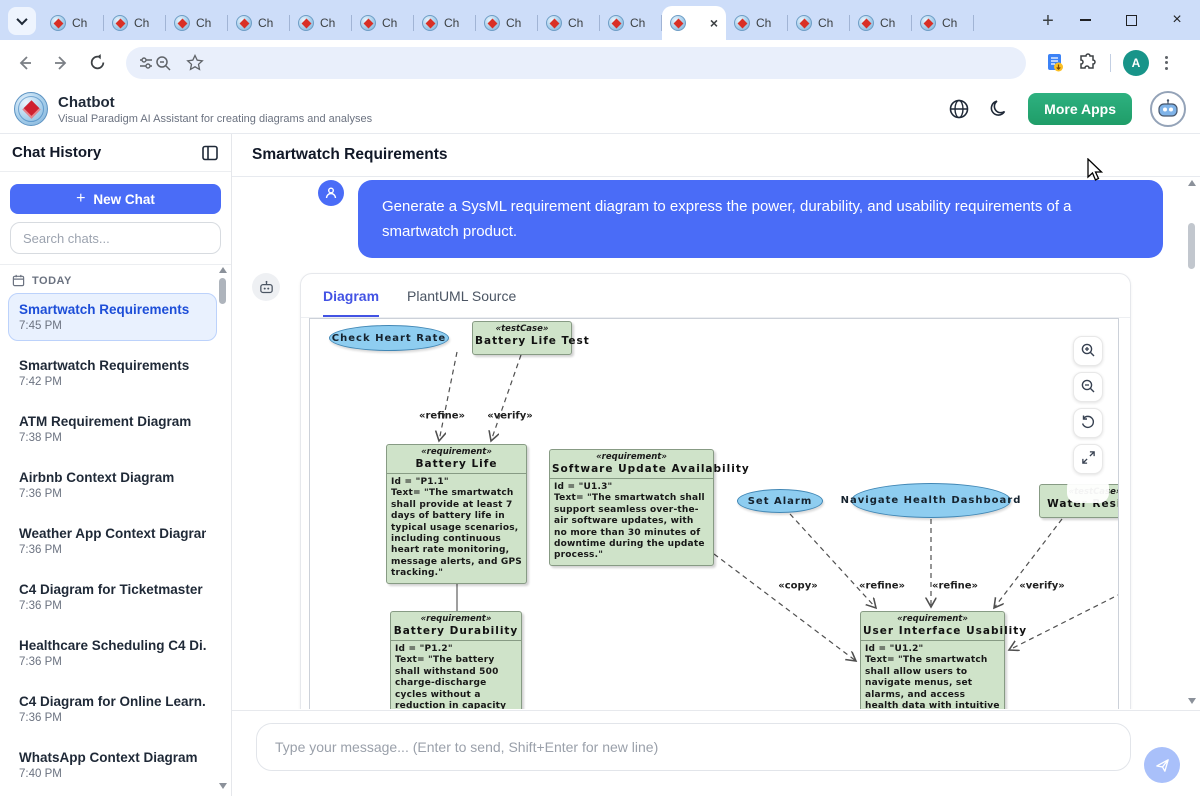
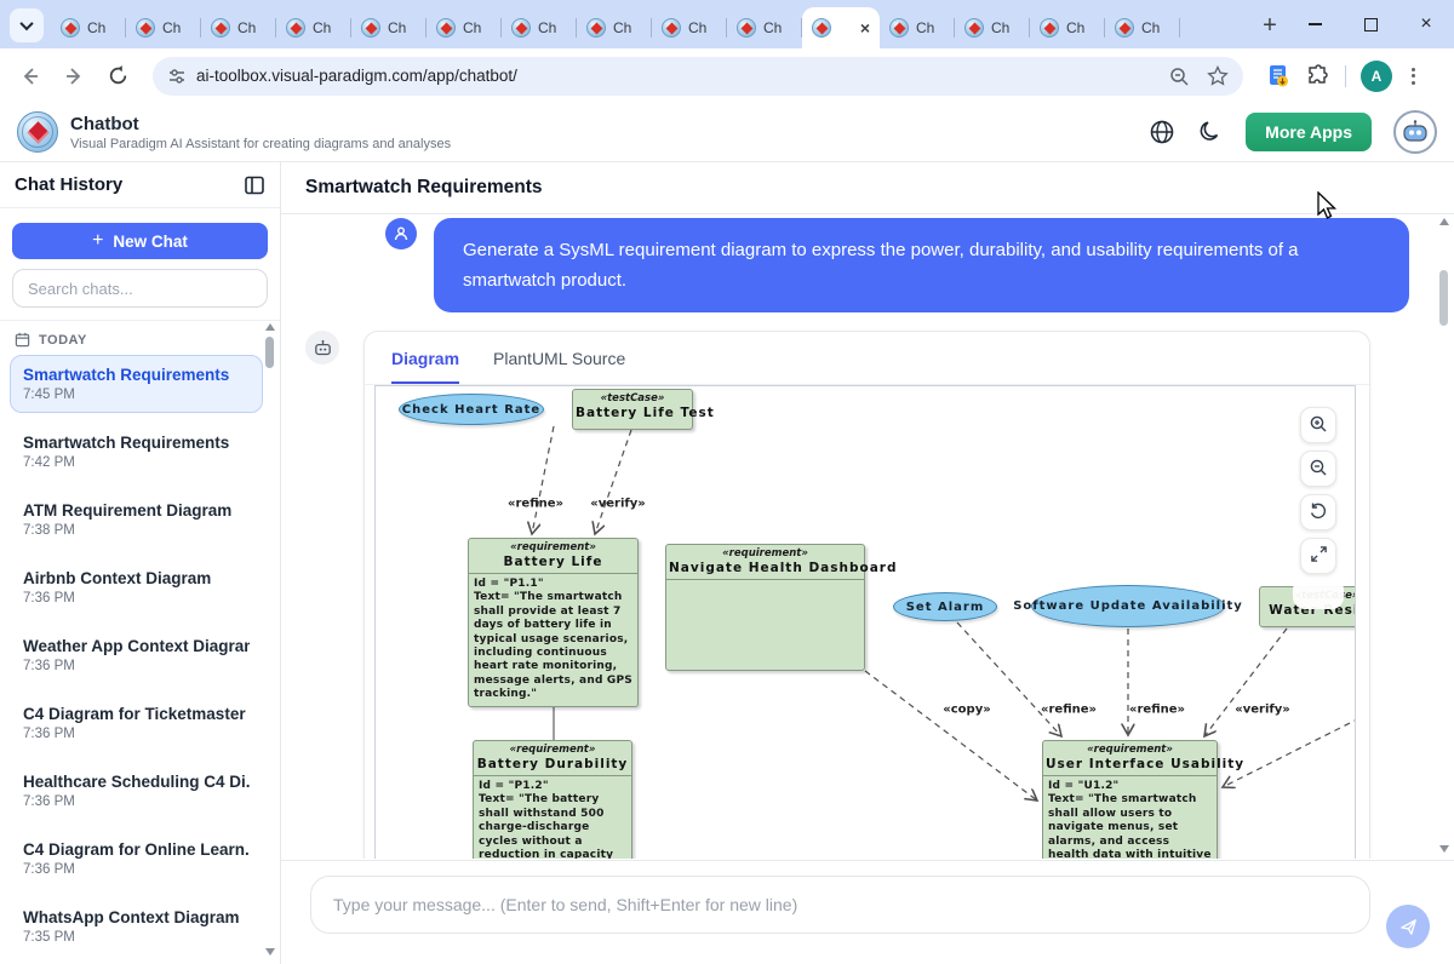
  Ch
  Ch
  Ch
  Ch
  Ch
  Ch
  Ch
  Ch
  Ch
  Ch
  ×
  Ch
  Ch
  Ch
  Ch
  +
  ×
+ ai-toolbox.visual-paradigm.com/app/chatbot/
  A
  Chatbot
  Visual Paradigm AI Assistant for creating diagrams and analyses
  More Apps
  Chat History
  +
  New Chat
  Search chats...
  TODAY
  Smartwatch Requirements
  7:45 PM
  Smartwatch Requirements
  7:42 PM
  ATM Requirement Diagram
  7:38 PM
  Airbnb Context Diagram
  7:36 PM
  Weather App Context Diagra
  7:36 PM
  C4 Diagram for Ticketmaster
  7:36 PM
  Healthcare Scheduling C4 Di.
  7:36 PM
  C4 Diagram for Online Learn.
  7:36 PM
  WhatsApp Context Diagram
- 7:40 PM
+ 7:35 PM
  Smartwatch Requirements
  Generate a SysML requirement diagram to express the power, durability, and usability requirements of a smartwatch product.
  Diagram
  PlantUML Source
  Check Heart Rate
  «testCase»
  Battery Life Test
  «requirement»
  Battery Life
  Id = "P1.1"
  Text= "The smartwatch shall provide at least 7 days of battery life in typical usage scenarios, including continuous heart rate monitoring, message alerts, and GPS tracking."
  «requirement»
- Software Update Availability
+ Navigate Health Dashboard
- Id = "U1.3"
- Text= "The smartwatch shall support seamless over-the-air software updates, with no more than 30 minutes of downtime during the update process."
  Set Alarm
- Navigate Health Dashboard
+ Software Update Availability
  «requirement»
  Battery Durability
  Id = "P1.2"
  Text= "The battery shall withstand 500 charge-discharge cycles without a reduction in capacity
  «requirement»
  User Interface Usability
  Id = "U1.2"
  Text= "The smartwatch shall allow users to navigate menus, set alarms, and access health data with intuitive
  «refine»
  «verify»
  «copy»
  «refine»
  «refine»
  «verify»
  Type your message... (Enter to send, Shift+Enter for new line)
